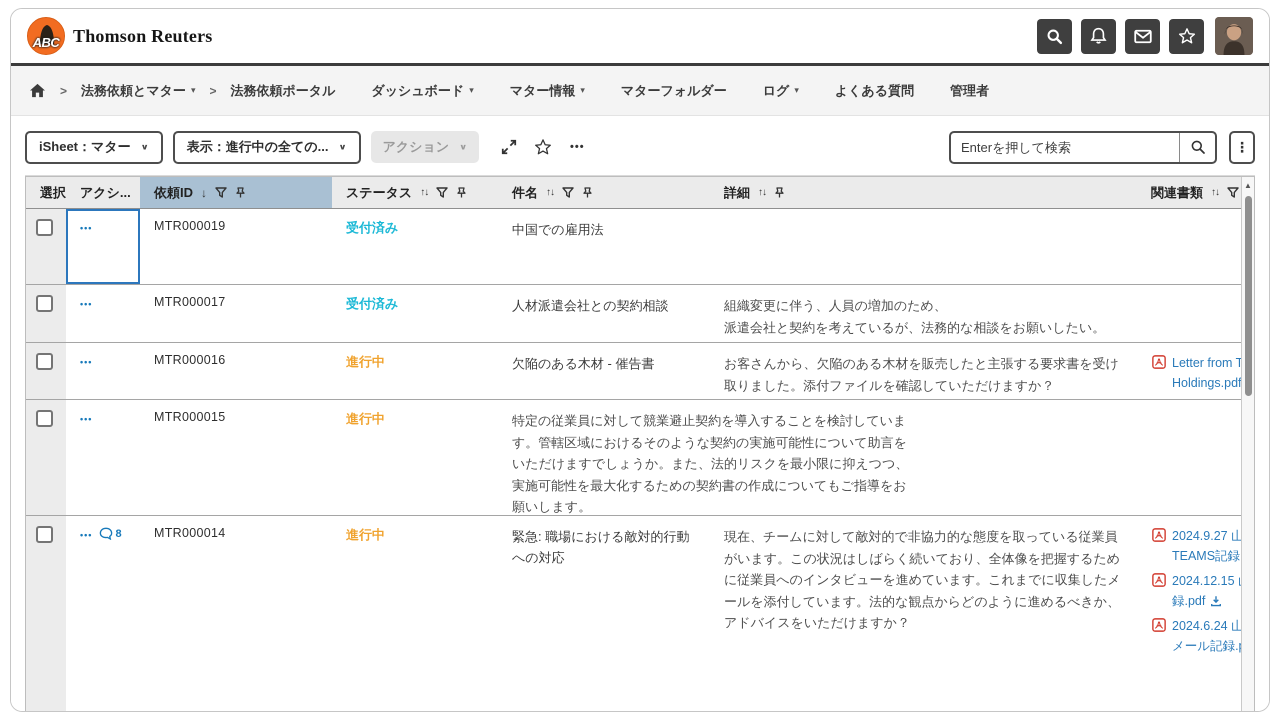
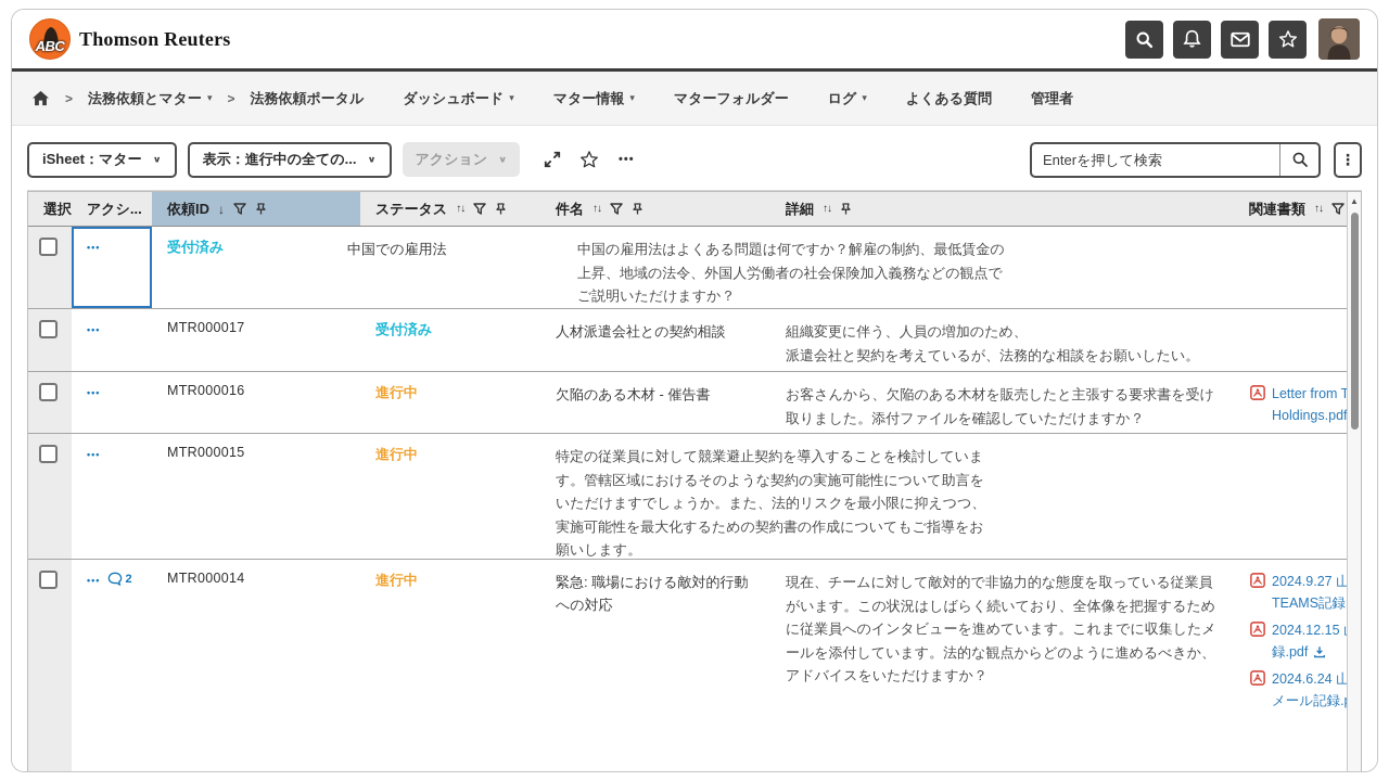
  ABC
  Thomson Reuters
  >
  法務依頼とマター
  ▾
  >
  法務依頼ポータル
  ダッシュボード
  ▾
  マター情報
  ▾
  マターフォルダー
  ログ
  ▾
  よくある質問
  管理者
  iSheet：マター
  ∨
  表示：進行中の全ての...
  ∨
  アクション
  ∨
  •••
  Enterを押して検索
  ⋮
  選択
  アクシ...
  依頼ID
  ↓
  ステータス
  ↑↓
  件名
  ↑↓
  詳細
  ↑↓
  関連書類
  ↑↓
  •••
- MTR000019
  受付済み
  中国での雇用法
+ 中国の雇用法はよくある問題は何ですか？解雇の制約、最低賃金の上昇、地域の法令、外国人労働者の社会保険加入義務などの観点でご説明いただけますか？
  •••
  MTR000017
  受付済み
  人材派遣会社との契約相談
  組織変更に伴う、人員の増加のため、
  派遣会社と契約を考えているが、法務的な相談をお願いしたい。
  •••
  MTR000016
  進行中
  欠陥のある木材 - 催告書
  お客さんから、欠陥のある木材を販売したと主張する要求書を受け取りました。添付ファイルを確認していただけますか？
  Letter from T
  Holdings.pdf
  •••
  MTR000015
  進行中
  特定の従業員に対して競業避止契約を導入することを検討しています。管轄区域におけるそのような契約の実施可能性について助言をいただけますでしょうか。また、法的リスクを最小限に抑えつつ、実施可能性を最大化するための契約書の作成についてもご指導をお願いします。
  •••
- 8
+ 2
  MTR000014
  進行中
  緊急: 職場における敵対的行動への対応
  現在、チームに対して敵対的で非協力的な態度を取っている従業員がいます。この状況はしばらく続いており、全体像を把握するために従業員へのインタビューを進めています。これまでに収集したメールを添付しています。法的な観点からどのように進めるべきか、アドバイスをいただけますか？
  2024.9.27 山
  TEAMS記録
  2024.12.15
  録.pdf
  2024.6.24 山
  メール記録.
  ▲
